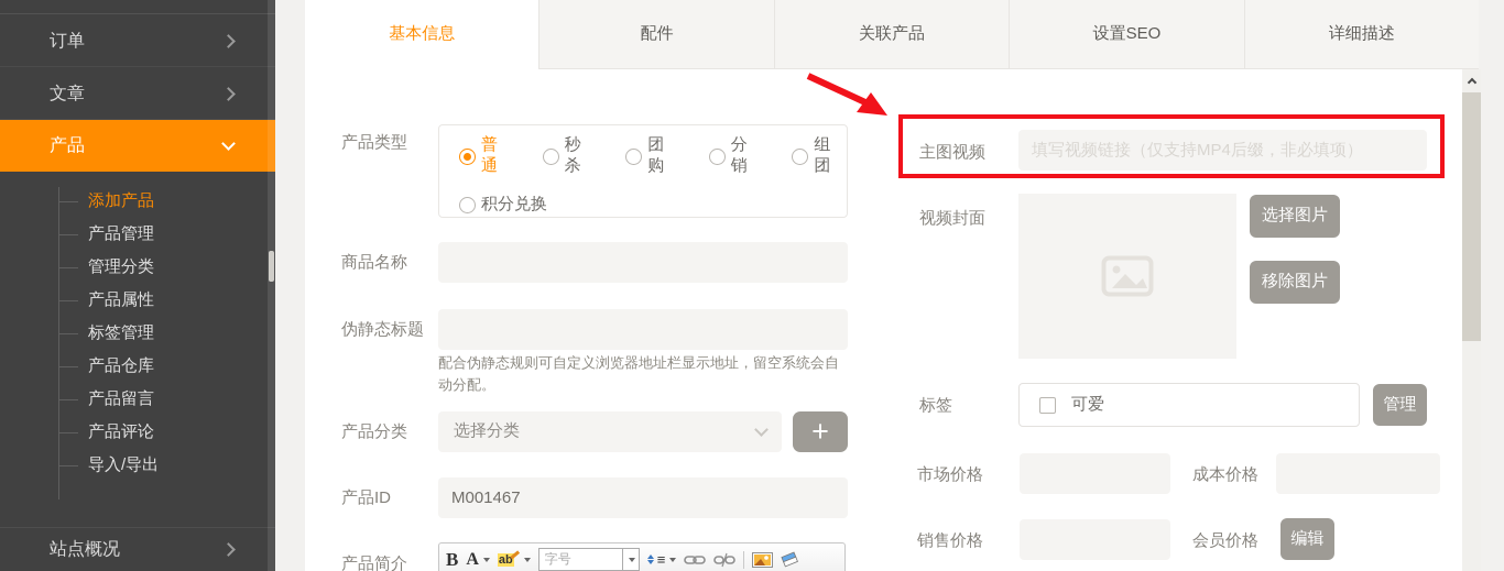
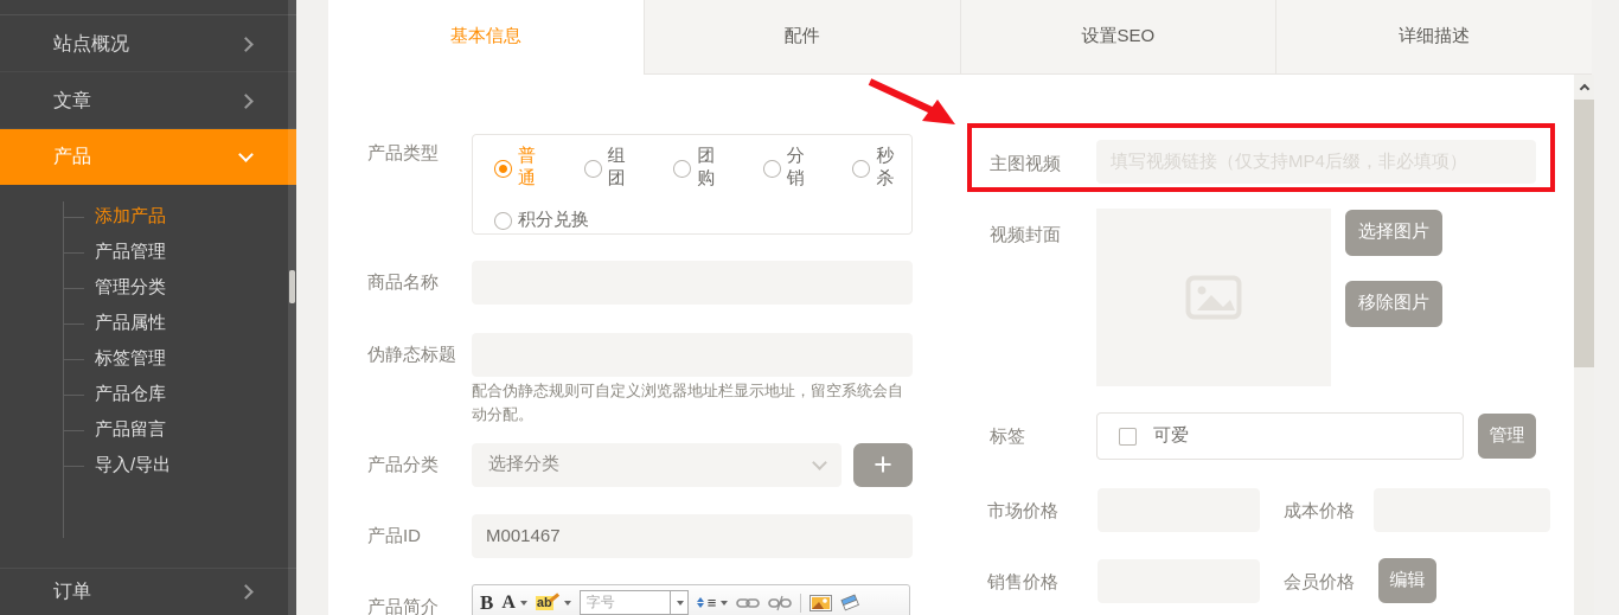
- 订单
+ 站点概况
  文章
  产品
  添加产品
  产品管理
  管理分类
  产品属性
  标签管理
  产品仓库
  产品留言
- 产品评论
  导入/导出
- 站点概况
+ 订单
  基本信息
  配件
- 关联产品
  设置SEO
  详细描述
  产品类型
  普通
- 秒杀
+ 组团
  团购
  分销
- 组团
+ 秒杀
  积分兑换
  商品名称
  伪静态标题
  配合伪静态规则可自定义浏览器地址栏显示地址，留空系统会自动分配。
  产品分类
  选择分类
  +
  产品ID
  M001467
  产品简介
  B
  A
  ab
  字号
  ≡
  主图视频
  填写视频链接（仅支持MP4后缀，非必填项）
  视频封面
  选择图片
  移除图片
  标签
  可爱
  管理
  市场价格
  成本价格
  销售价格
  会员价格
  编辑
